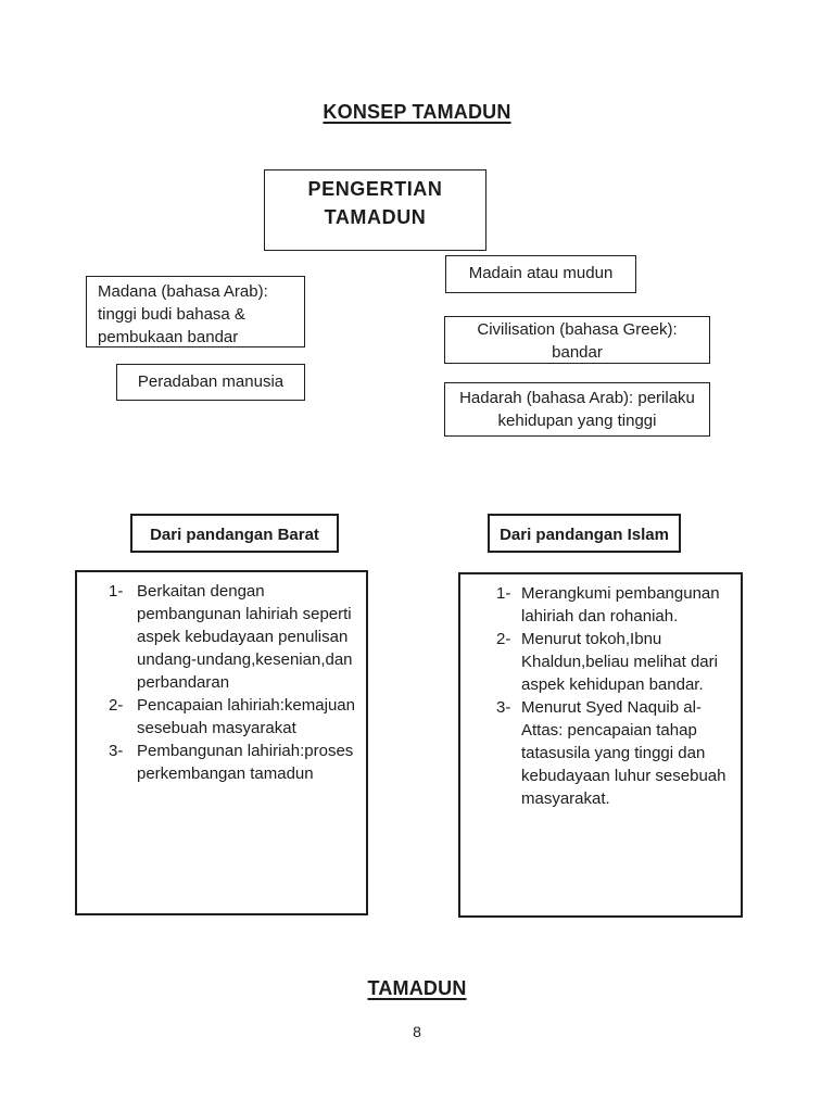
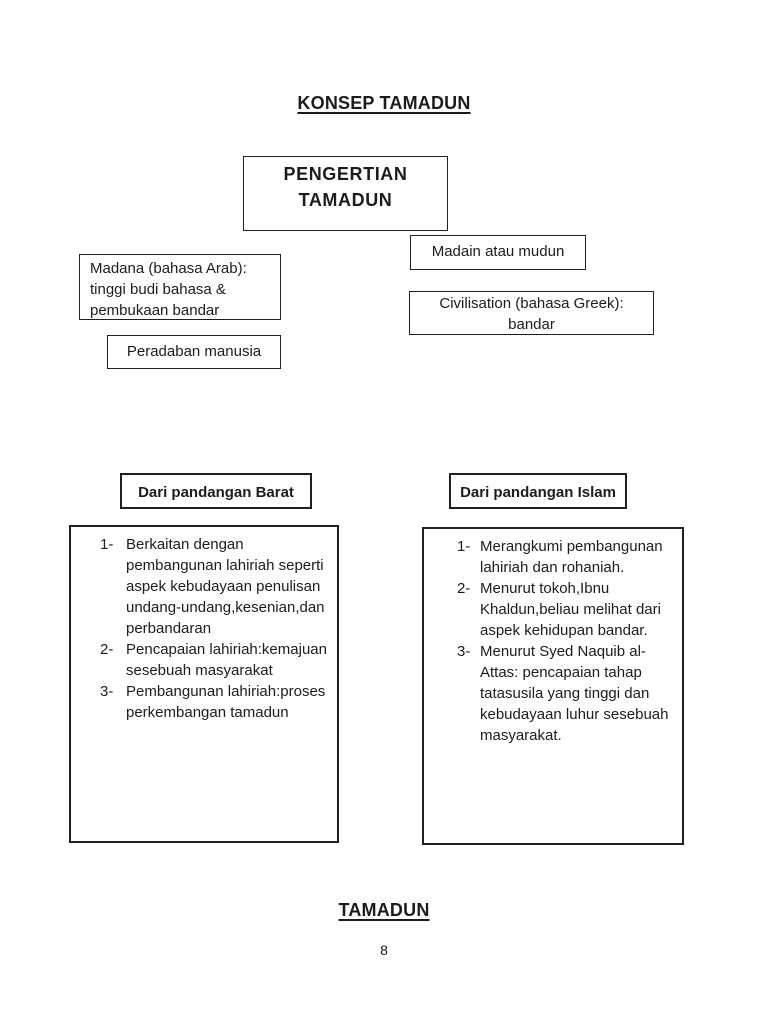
  KONSEP TAMADUN
  PENGERTIAN
  TAMADUN
  Madain atau mudun
  Madana (bahasa Arab):
  tinggi budi bahasa &
  pembukaan bandar
  Peradaban manusia
  Civilisation (bahasa Greek):
  bandar
- Hadarah (bahasa Arab): perilaku
- kehidupan yang tinggi
  Dari pandangan Barat
  Dari pandangan Islam
  1-
  Berkaitan dengan
  pembangunan lahiriah seperti
  aspek kebudayaan penulisan
  undang-undang,kesenian,dan
  perbandaran
  2-
  Pencapaian lahiriah:kemajuan
  sesebuah masyarakat
  3-
  Pembangunan lahiriah:proses
  perkembangan tamadun
  1-
  Merangkumi pembangunan
  lahiriah dan rohaniah.
  2-
  Menurut tokoh,Ibnu
  Khaldun,beliau melihat dari
  aspek kehidupan bandar.
  3-
  Menurut Syed Naquib al-
  Attas: pencapaian tahap
  tatasusila yang tinggi dan
  kebudayaan luhur sesebuah
  masyarakat.
  TAMADUN
  8
